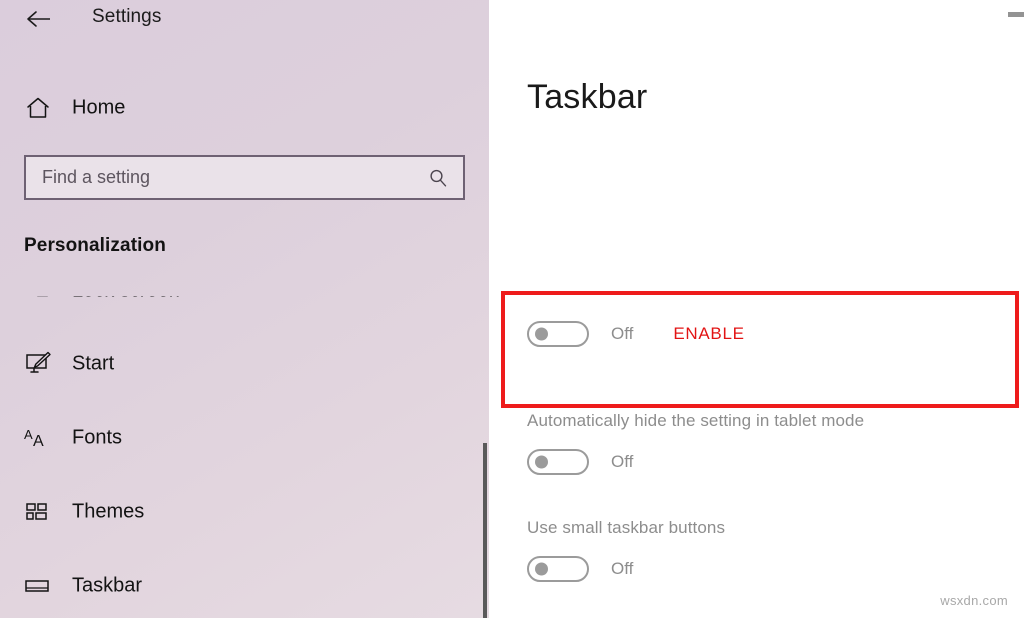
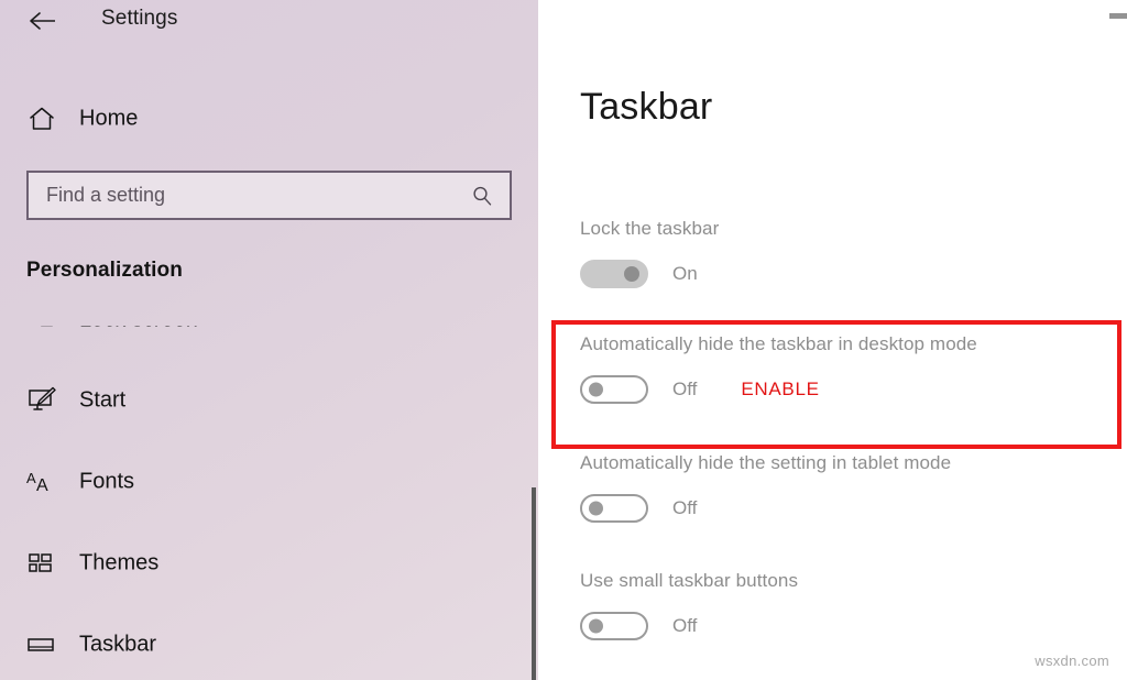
  Settings
  Home
  Find a setting
  Personalization
  Start
  A
  A
  Fonts
  Themes
  Taskbar
  Taskbar
+ Lock the taskbar
+ On
+ Automatically hide the taskbar in desktop mode
  Off
  ENABLE
  Automatically hide the setting in tablet mode
  Off
  Use small taskbar buttons
  Off
  wsxdn.com
